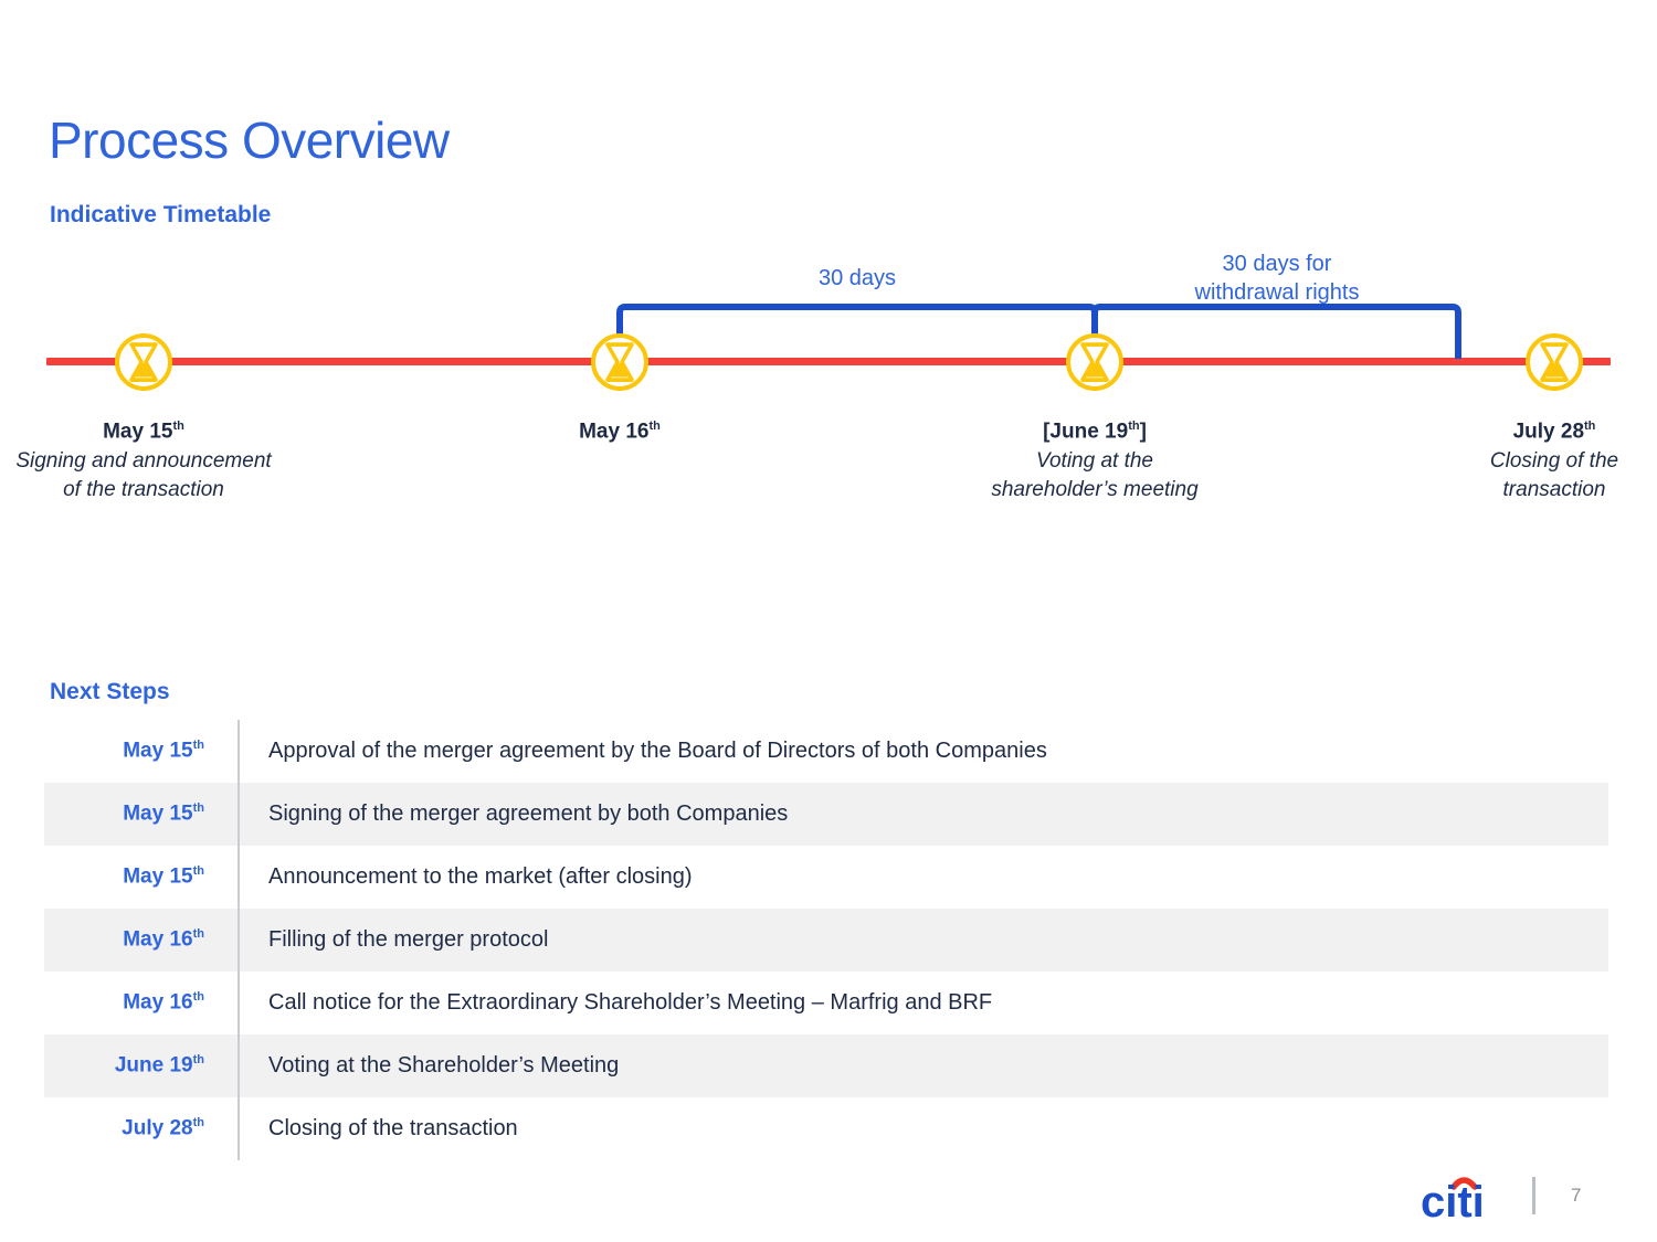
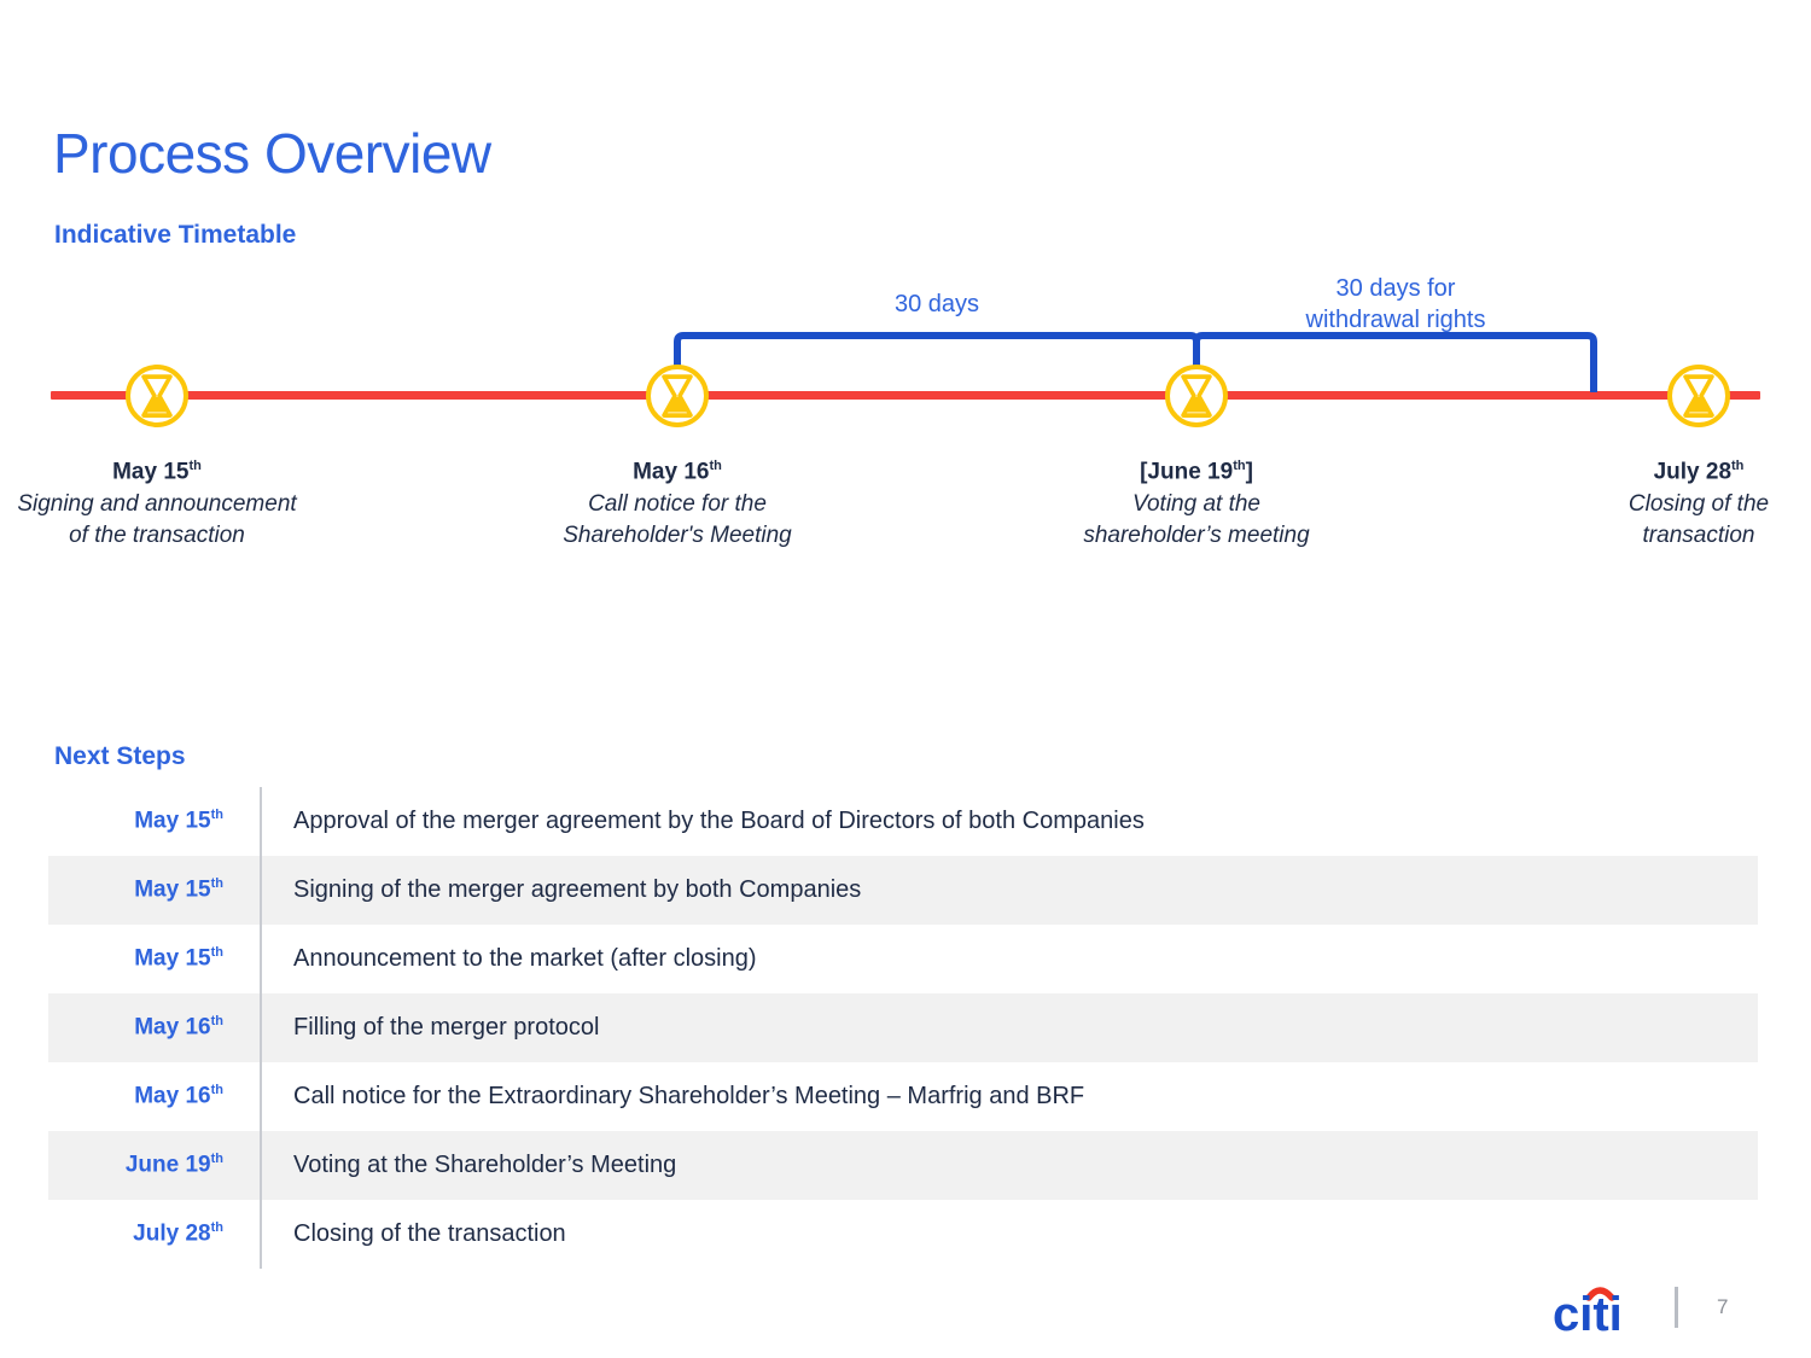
  Process Overview
  Indicative Timetable
  30 days
  30 days for
  withdrawal rights
  May 15th
  Signing and announcement of the transaction
  May 16th
+ Call notice for the Shareholder's Meeting
  [June 19th]
  Voting at the shareholder’s meeting
  July 28th
  Closing of the transaction
  Next Steps
  May 15th
  Approval of the merger agreement by the Board of Directors of both Companies
  May 15th
  Signing of the merger agreement by both Companies
  May 15th
  Announcement to the market (after closing)
  May 16th
  Filling of the merger protocol
  May 16th
  Call notice for the Extraordinary Shareholder’s Meeting – Marfrig and BRF
  June 19th
  Voting at the Shareholder’s Meeting
  July 28th
  Closing of the transaction
  citi
  7
